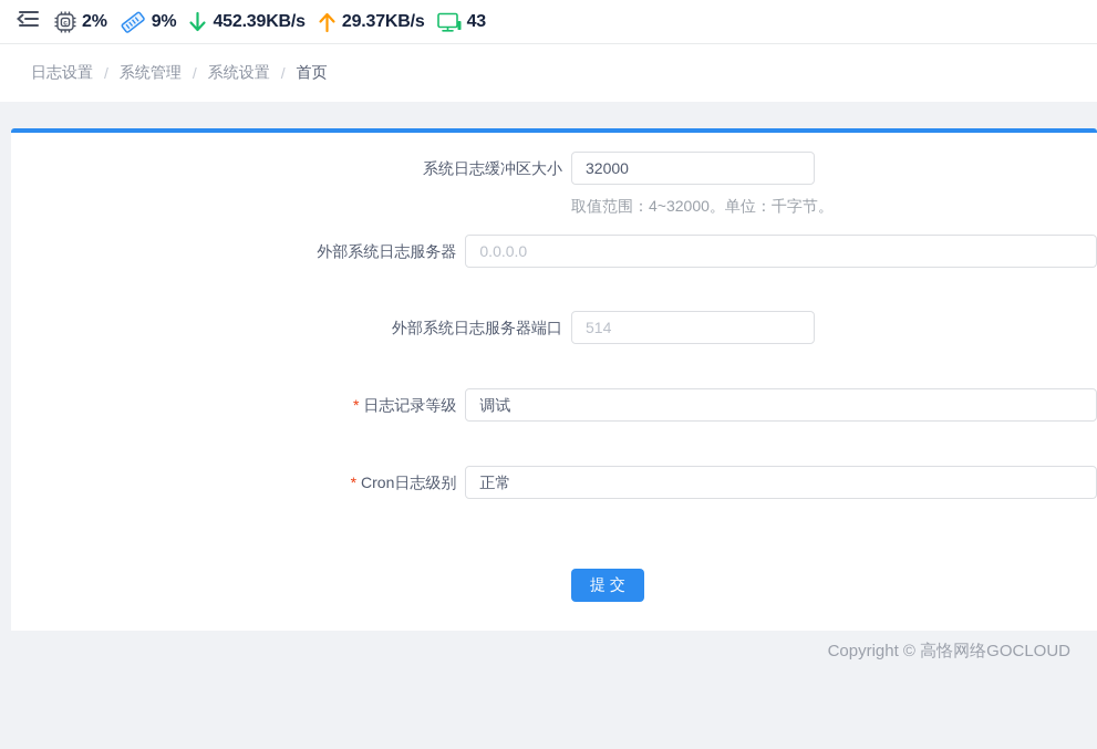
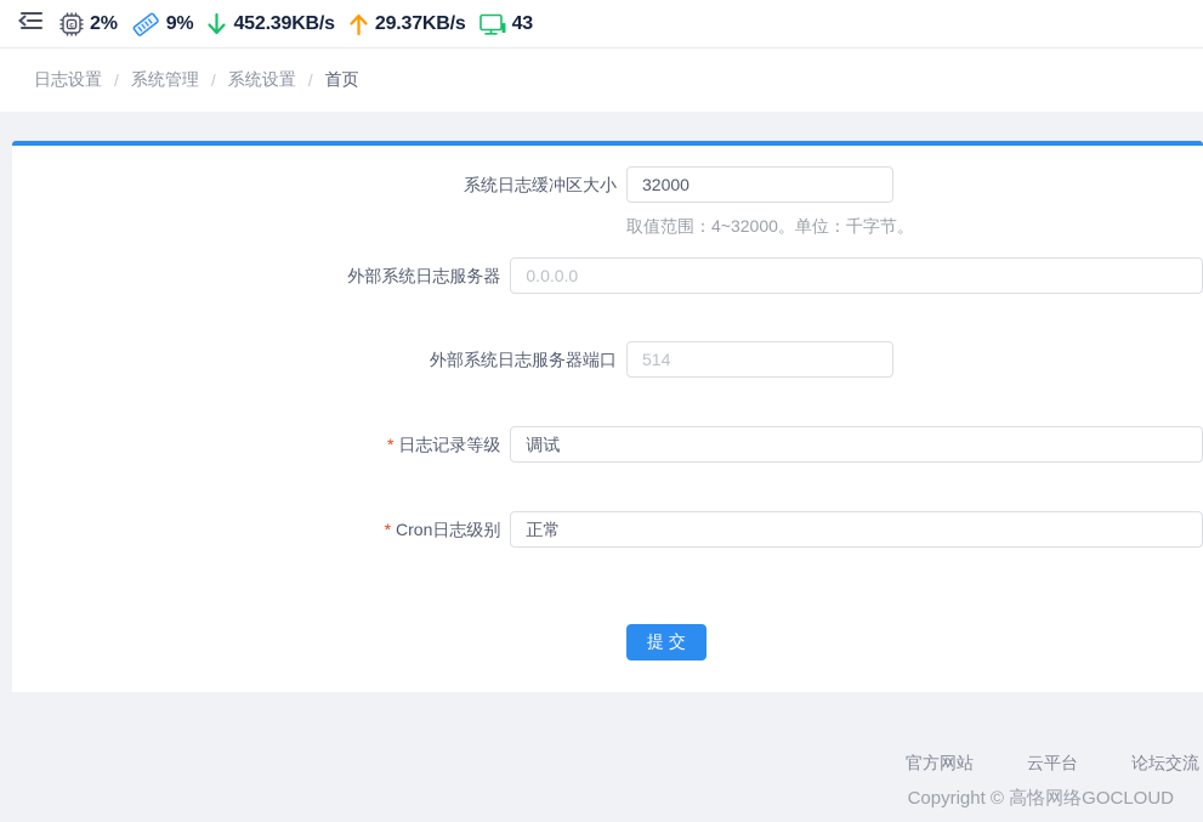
  2%
  9%
  452.39KB/s
  29.37KB/s
  43
  日志设置
  /
  系统管理
  /
  系统设置
  /
  首页
  系统日志缓冲区大小
  32000
  取值范围：4~32000。单位：千字节。
  外部系统日志服务器
  0.0.0.0
  外部系统日志服务器端口
  514
  * 日志记录等级
  调试
  * Cron日志级别
  正常
  提 交
+ 官方网站
+ 云平台
+ 论坛交流
  Copyright © 高恪网络GOCLOUD
